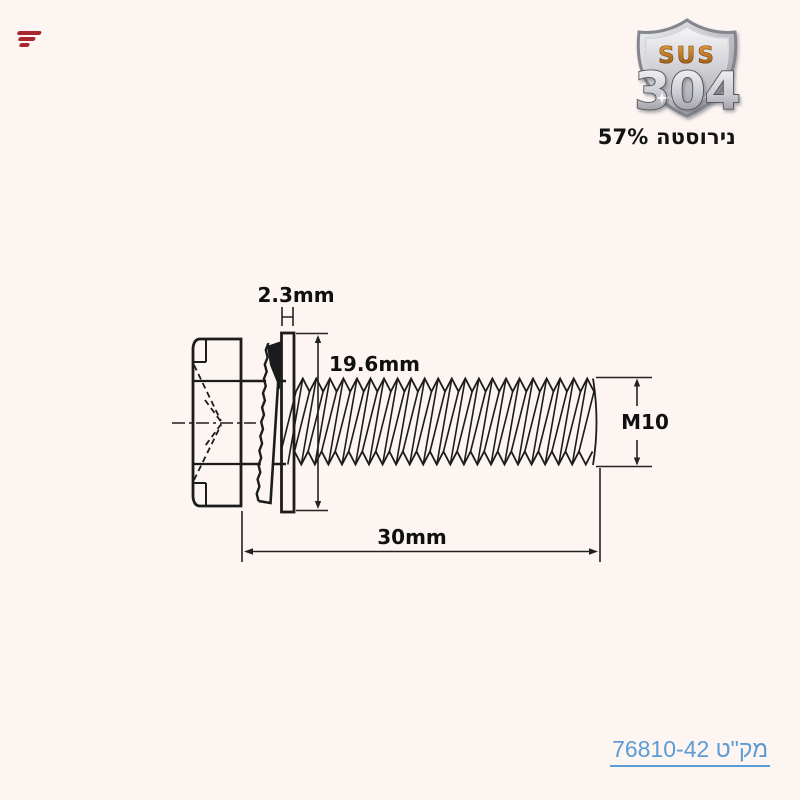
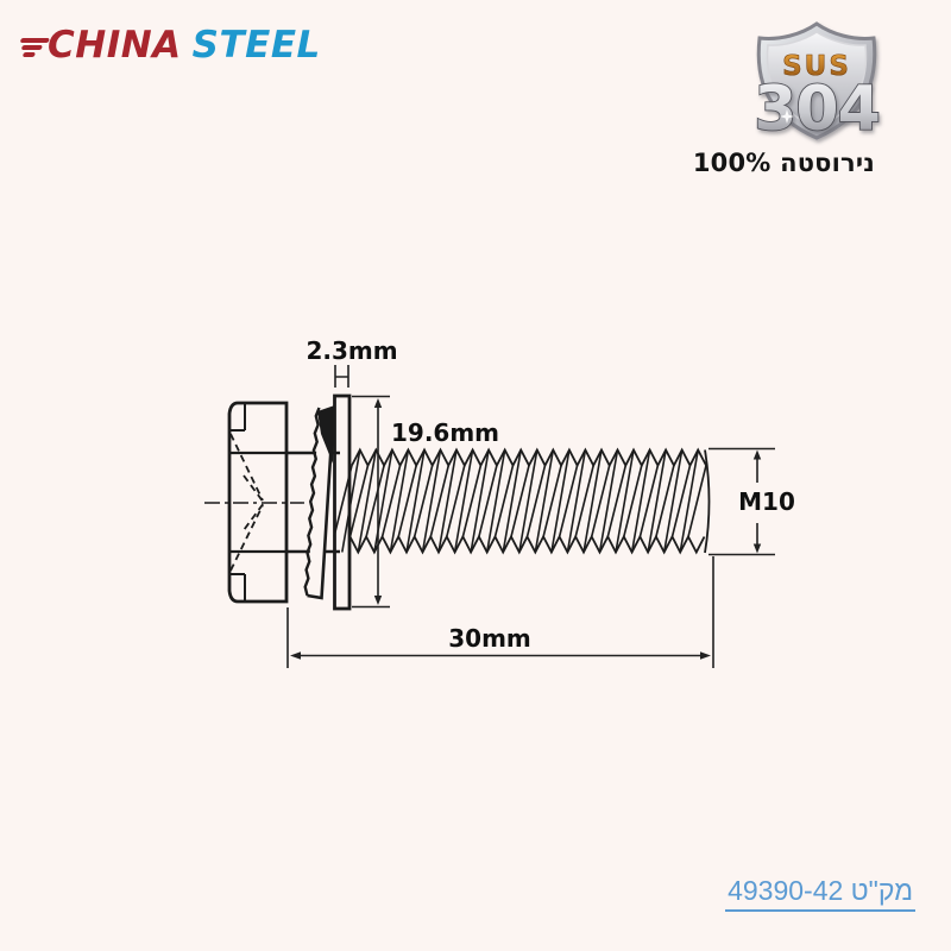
+ CHINA
+ STEEL
  SUS
  304
- נירוסטה 57%
+ נירוסטה 100%
  2.3mm
  19.6mm
  M10
  30mm
- מק"ט 76810-42
+ מק"ט 49390-42
